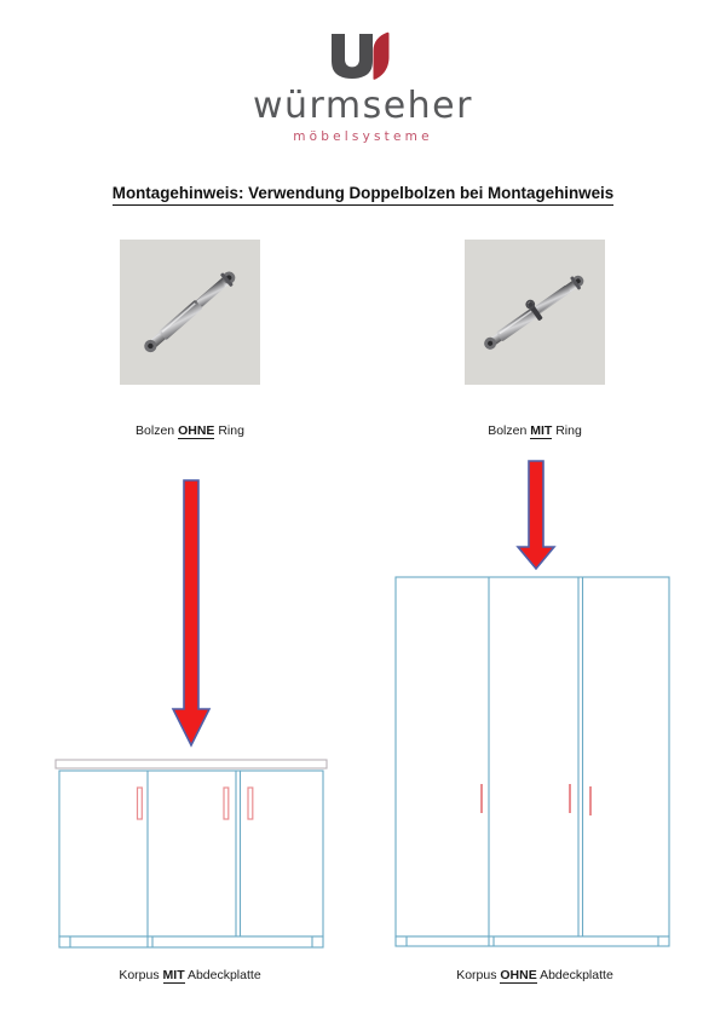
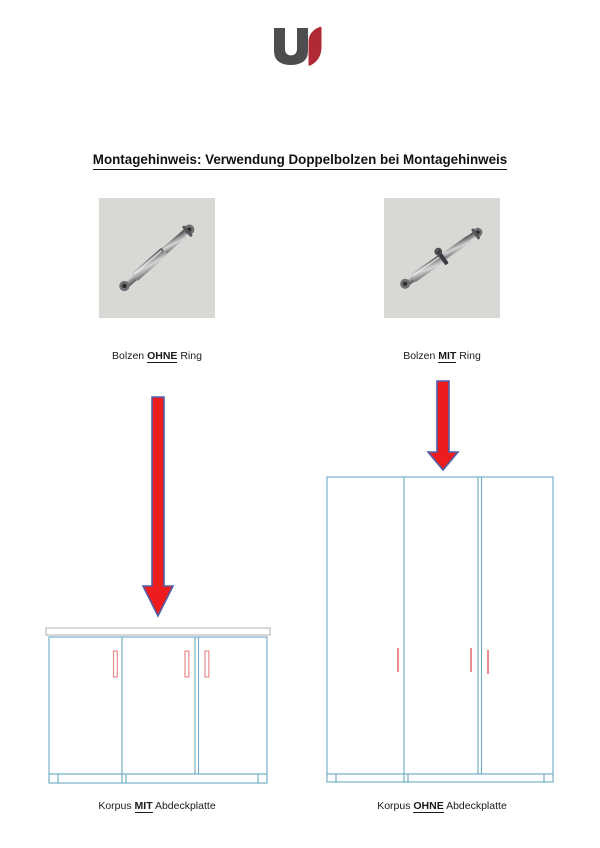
- würmseher
- möbelsysteme
  Montagehinweis: Verwendung Doppelbolzen bei Montagehinweis
  Bolzen OHNE Ring
  Bolzen MIT Ring
  Korpus MIT Abdeckplatte
  Korpus OHNE Abdeckplatte
